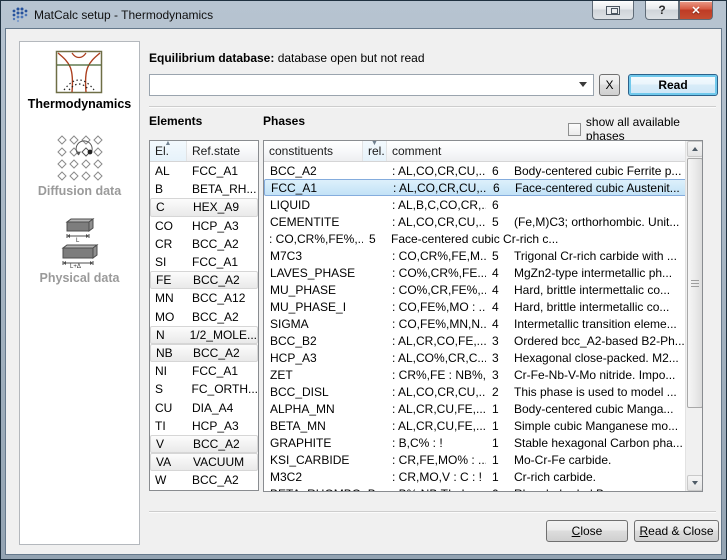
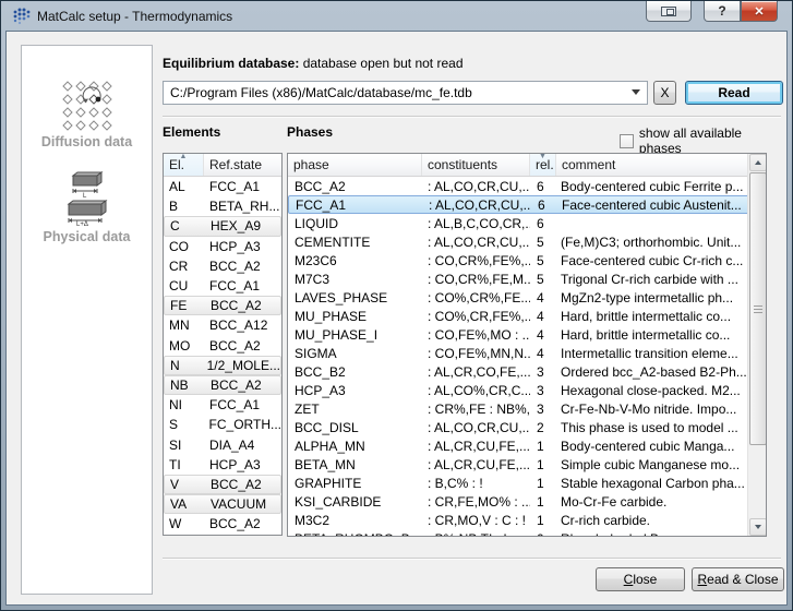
  MatCalc setup - Thermodynamics
  ?
  ✕
- Thermodynamics
  Diffusion data
  Physical data
  Equilibrium database: database open but not read
+ C:/Program Files (x86)/MatCalc/database/mc_fe.tdb
  X
  Read
  Elements
  Phases
  show all available phases
  El.
  Ref.state
  AL
  FCC_A1
  B
  BETA_RH...
  C
  HEX_A9
  CO
  HCP_A3
  CR
  BCC_A2
- SI
+ CU
  FCC_A1
  FE
  BCC_A2
  MN
  BCC_A12
  MO
  BCC_A2
  N
  1/2_MOLE...
  NB
  BCC_A2
  NI
  FCC_A1
  S
  FC_ORTH...
- CU
+ SI
  DIA_A4
  TI
  HCP_A3
  V
  BCC_A2
  VA
  VACUUM
  W
  BCC_A2
+ phase
  constituents
  rel.
  comment
  BCC_A2
  : AL,CO,CR,CU,..
  6
  Body-centered cubic Ferrite p...
  FCC_A1
  : AL,CO,CR,CU,..
  6
  Face-centered cubic Austenit...
  LIQUID
  : AL,B,C,CO,CR,.
  6
  CEMENTITE
  : AL,CO,CR,CU,..
  5
  (Fe,M)C3; orthorhombic. Unit...
+ M23C6
  : CO,CR%,FE%,..
  5
  Face-centered cubic Cr-rich c...
  M7C3
  : CO,CR%,FE,M..
  5
  Trigonal Cr-rich carbide with ...
  LAVES_PHASE
  : CO%,CR%,FE...
  4
  MgZn2-type intermetallic ph...
  MU_PHASE
  : CO%,CR,FE%,..
  4
  Hard, brittle intermettalic co...
  MU_PHASE_I
  : CO,FE%,MO : ..
  4
  Hard, brittle intermetallic co...
  SIGMA
  : CO,FE%,MN,N..
  4
  Intermetallic transition eleme...
  BCC_B2
  : AL,CR,CO,FE,...
  3
  Ordered bcc_A2-based B2-Ph...
  HCP_A3
  : AL,CO%,CR,C...
  3
  Hexagonal close-packed. M2...
  ZET
  : CR%,FE : NB%,
  3
  Cr-Fe-Nb-V-Mo nitride. Impo...
  BCC_DISL
  : AL,CO,CR,CU,..
  2
  This phase is used to model ...
  ALPHA_MN
  : AL,CR,CU,FE,...
  1
  Body-centered cubic Manga...
  BETA_MN
  : AL,CR,CU,FE,...
  1
  Simple cubic Manganese mo...
  GRAPHITE
  : B,C% : !
  1
  Stable hexagonal Carbon pha...
  KSI_CARBIDE
  : CR,FE,MO% : ..
  1
  Mo-Cr-Fe carbide.
  M3C2
  : CR,MO,V : C : !
  1
  Cr-rich carbide.
  Close
  Read & Close
